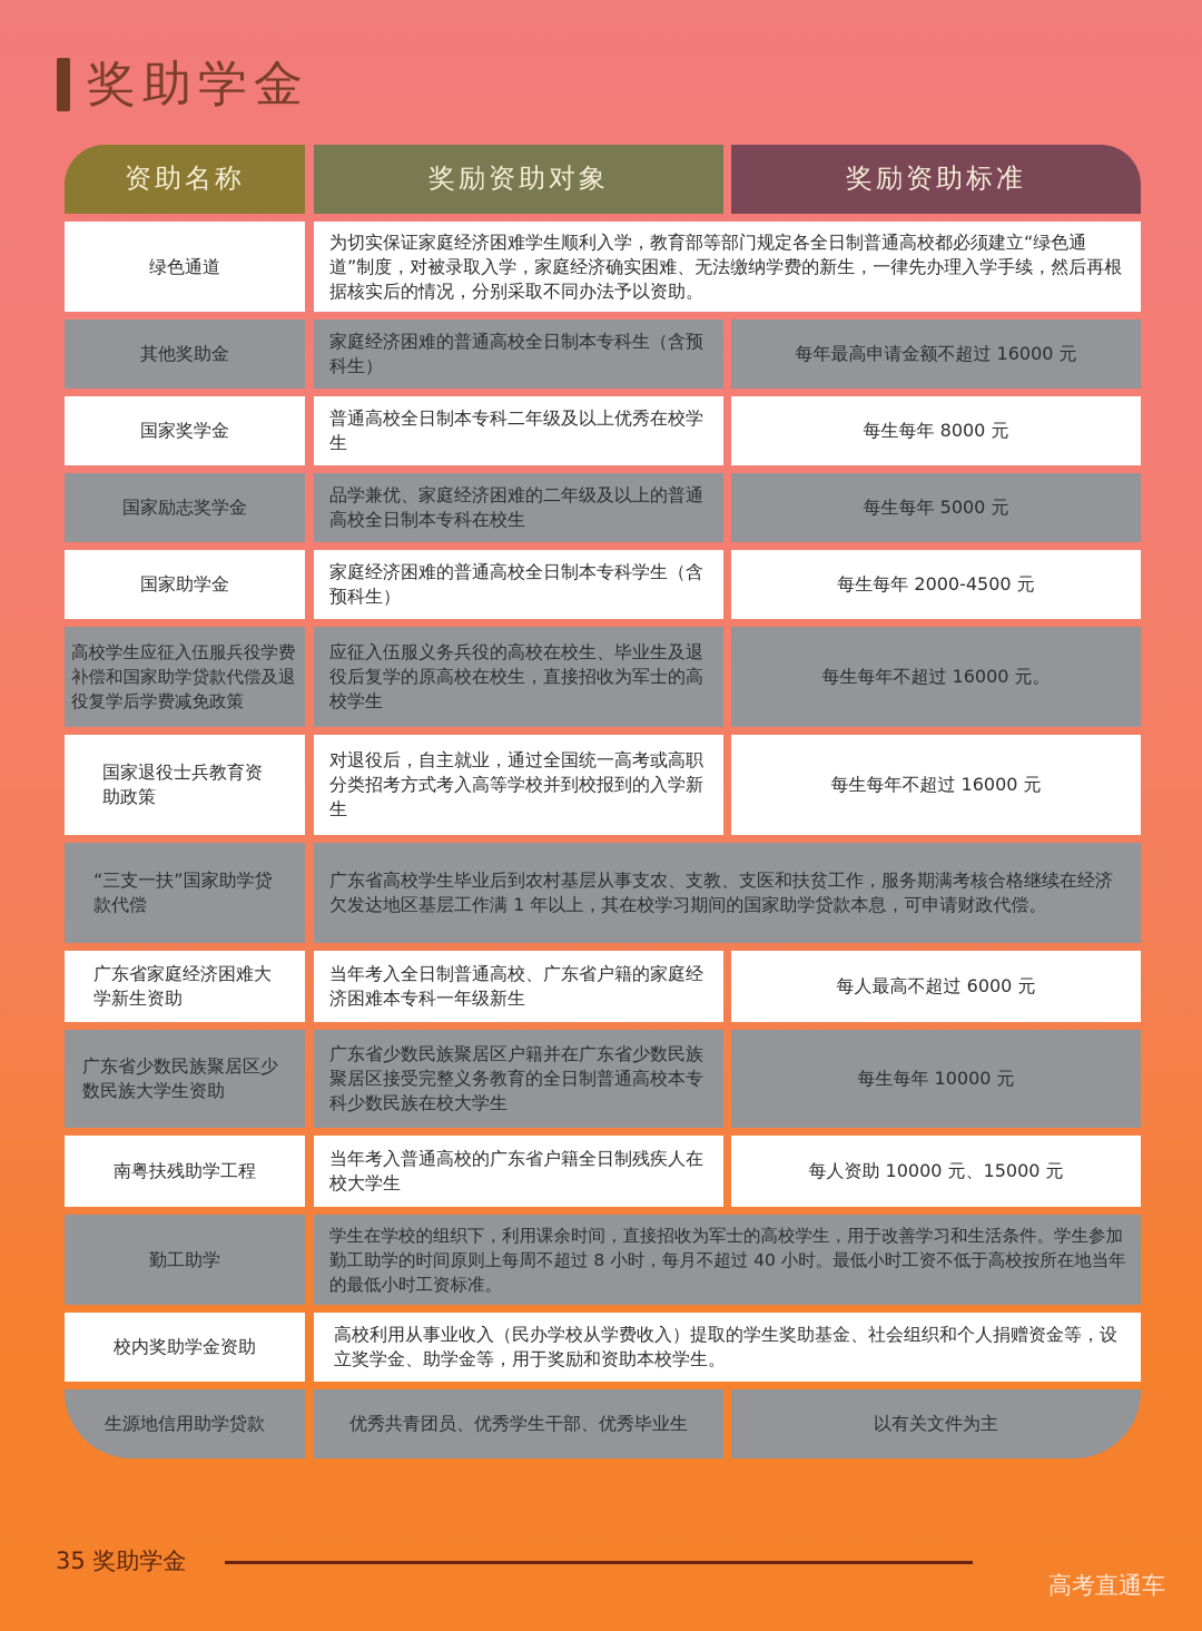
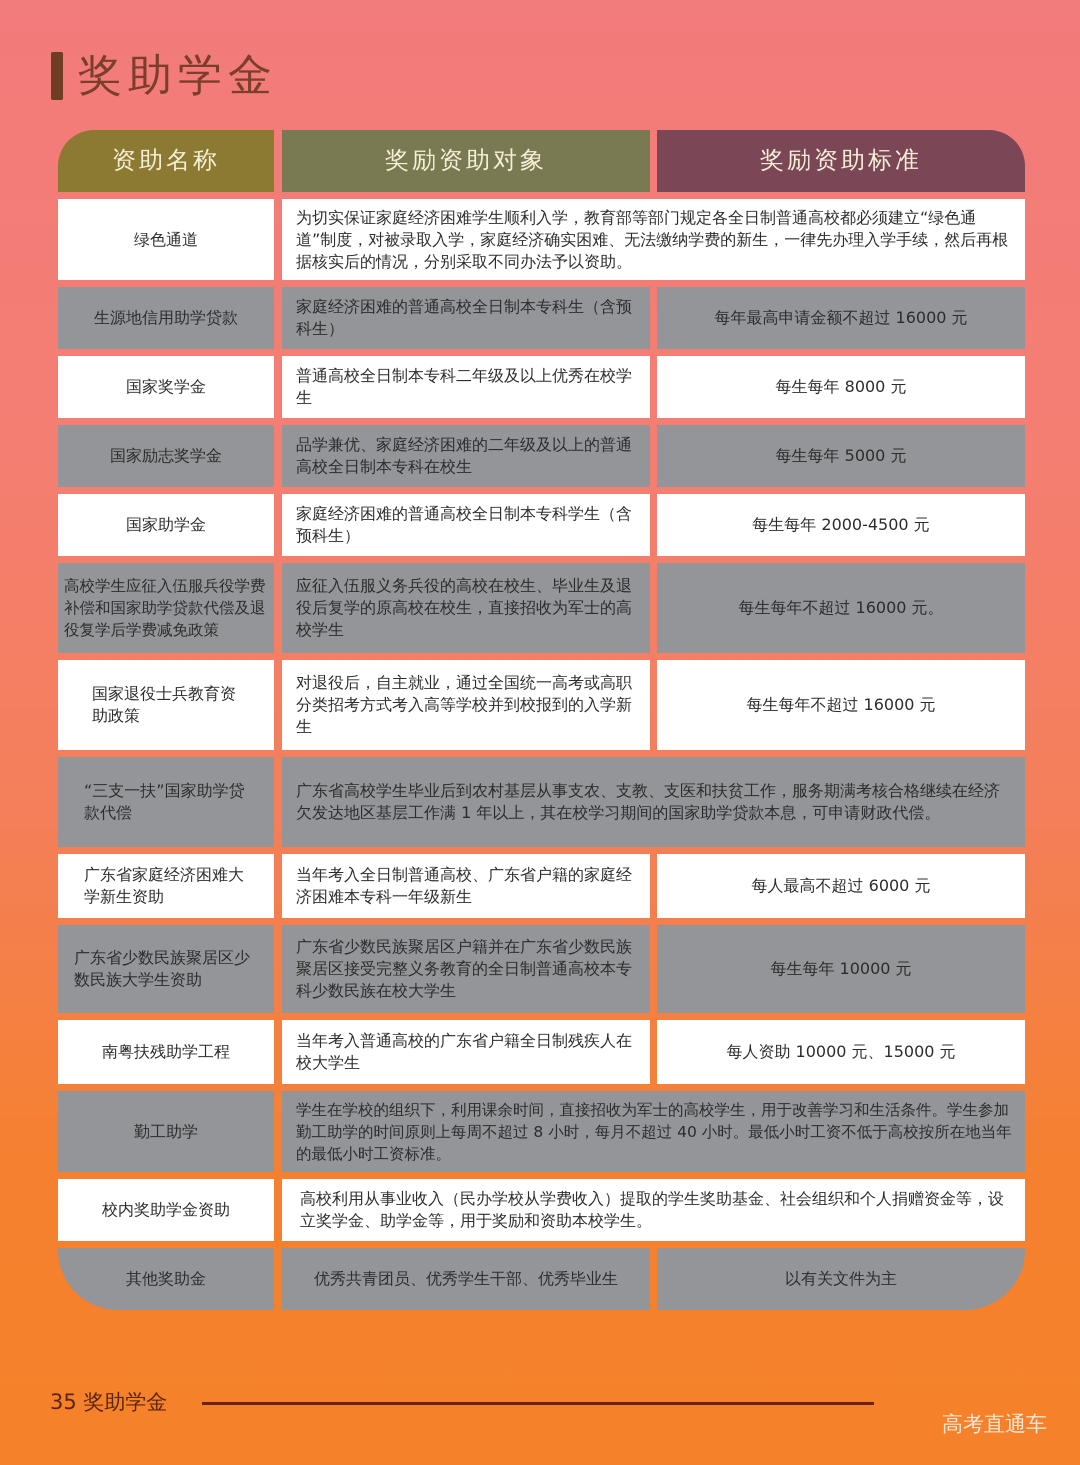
  奖助学金
  资助名称
  奖励资助对象
  奖励资助标准
  绿色通道
  为切实保证家庭经济困难学生顺利入学，教育部等部门规定各全日制普通高校都必须建立“绿色通道”制度，对被录取入学，家庭经济确实困难、无法缴纳学费的新生，一律先办理入学手续，然后再根据核实后的情况，分别采取不同办法予以资助。
- 其他奖助金
+ 生源地信用助学贷款
  家庭经济困难的普通高校全日制本专科生（含预科生）
  每年最高申请金额不超过 16000 元
  国家奖学金
  普通高校全日制本专科二年级及以上优秀在校学生
  每生每年 8000 元
  国家励志奖学金
  品学兼优、家庭经济困难的二年级及以上的普通高校全日制本专科在校生
  每生每年 5000 元
  国家助学金
  家庭经济困难的普通高校全日制本专科学生（含预科生）
  每生每年 2000-4500 元
  高校学生应征入伍服兵役学费补偿和国家助学贷款代偿及退役复学后学费减免政策
  应征入伍服义务兵役的高校在校生、毕业生及退役后复学的原高校在校生，直接招收为军士的高校学生
  每生每年不超过 16000 元。
  国家退役士兵教育资助政策
  对退役后，自主就业，通过全国统一高考或高职分类招考方式考入高等学校并到校报到的入学新生
  每生每年不超过 16000 元
  “三支一扶”国家助学贷款代偿
  广东省高校学生毕业后到农村基层从事支农、支教、支医和扶贫工作，服务期满考核合格继续在经济欠发达地区基层工作满 1 年以上，其在校学习期间的国家助学贷款本息，可申请财政代偿。
  广东省家庭经济困难大学新生资助
  当年考入全日制普通高校、广东省户籍的家庭经济困难本专科一年级新生
  每人最高不超过 6000 元
  广东省少数民族聚居区少数民族大学生资助
  广东省少数民族聚居区户籍并在广东省少数民族聚居区接受完整义务教育的全日制普通高校本专科少数民族在校大学生
  每生每年 10000 元
  南粤扶残助学工程
  当年考入普通高校的广东省户籍全日制残疾人在校大学生
  每人资助 10000 元、15000 元
  勤工助学
  学生在学校的组织下，利用课余时间，直接招收为军士的高校学生，用于改善学习和生活条件。学生参加勤工助学的时间原则上每周不超过 8 小时，每月不超过 40 小时。最低小时工资不低于高校按所在地当年的最低小时工资标准。
  校内奖助学金资助
  高校利用从事业收入（民办学校从学费收入）提取的学生奖助基金、社会组织和个人捐赠资金等，设立奖学金、助学金等，用于奖励和资助本校学生。
- 生源地信用助学贷款
+ 其他奖助金
  优秀共青团员、优秀学生干部、优秀毕业生
  以有关文件为主
  35 奖助学金
  高考直通车
